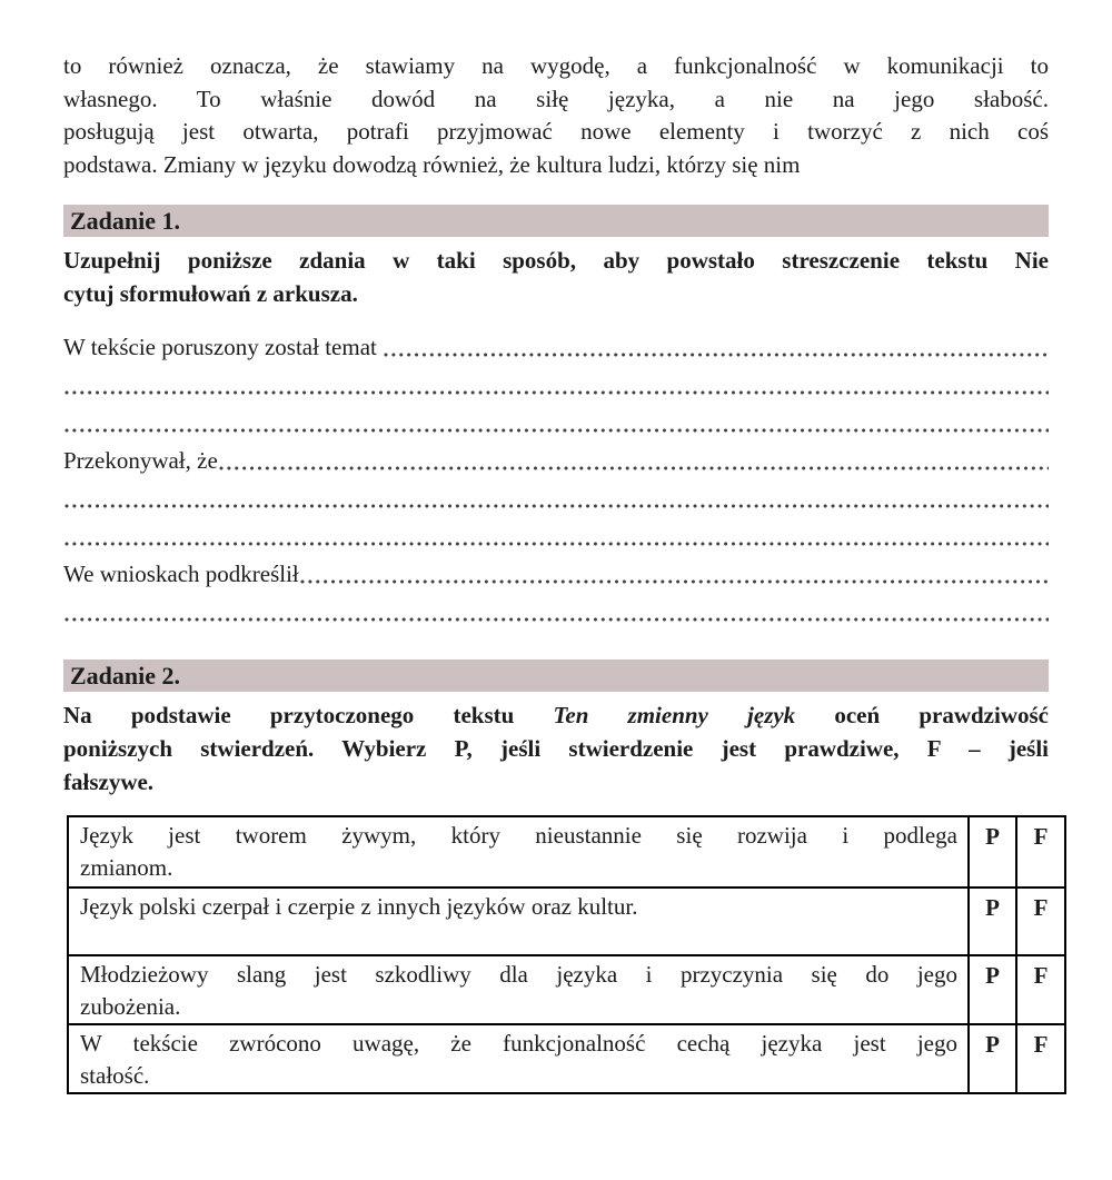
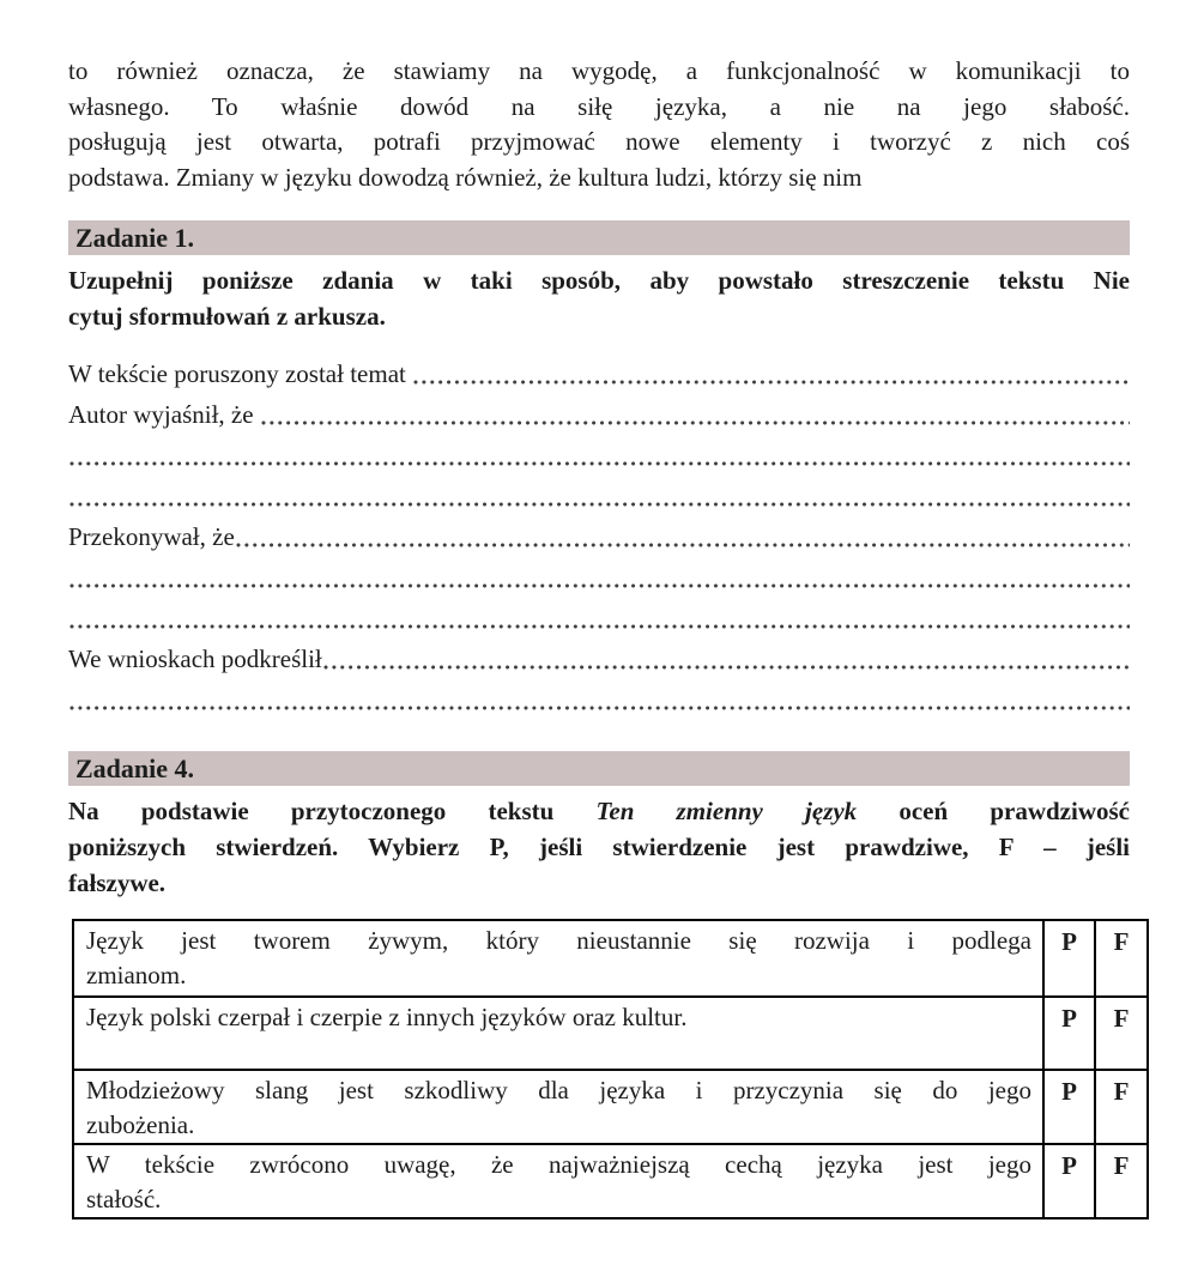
  to również oznacza, że stawiamy na wygodę, a funkcjonalność w komunikacji to
  własnego. To właśnie dowód na siłę języka, a nie na jego słabość.
  posługują jest otwarta, potrafi przyjmować nowe elementy i tworzyć z nich coś
  podstawa. Zmiany w języku dowodzą również, że kultura ludzi, którzy się nim
  Zadanie 1.
  Uzupełnij poniższe zdania w taki sposób, aby powstało streszczenie tekstu Nie
  cytuj sformułowań z arkusza.
  W tekście poruszony został temat
+ Autor wyjaśnił, że
  Przekonywał, że
  We wnioskach podkreślił
- Zadanie 2.
+ Zadanie 4.
  Na podstawie przytoczonego tekstu Ten zmienny język oceń prawdziwość
  poniższych stwierdzeń. Wybierz P, jeśli stwierdzenie jest prawdziwe, F – jeśli
  fałszywe.
  Język jest tworem żywym, który nieustannie się rozwija i podlega zmianom.	P	F
  Język polski czerpał i czerpie z innych języków oraz kultur.	P	F
  Młodzieżowy slang jest szkodliwy dla języka i przyczynia się do jego zubożenia.	P	F
- W tekście zwrócono uwagę, że funkcjonalność cechą języka jest jego stałość.	P	F
+ W tekście zwrócono uwagę, że najważniejszą cechą języka jest jego stałość.	P	F
